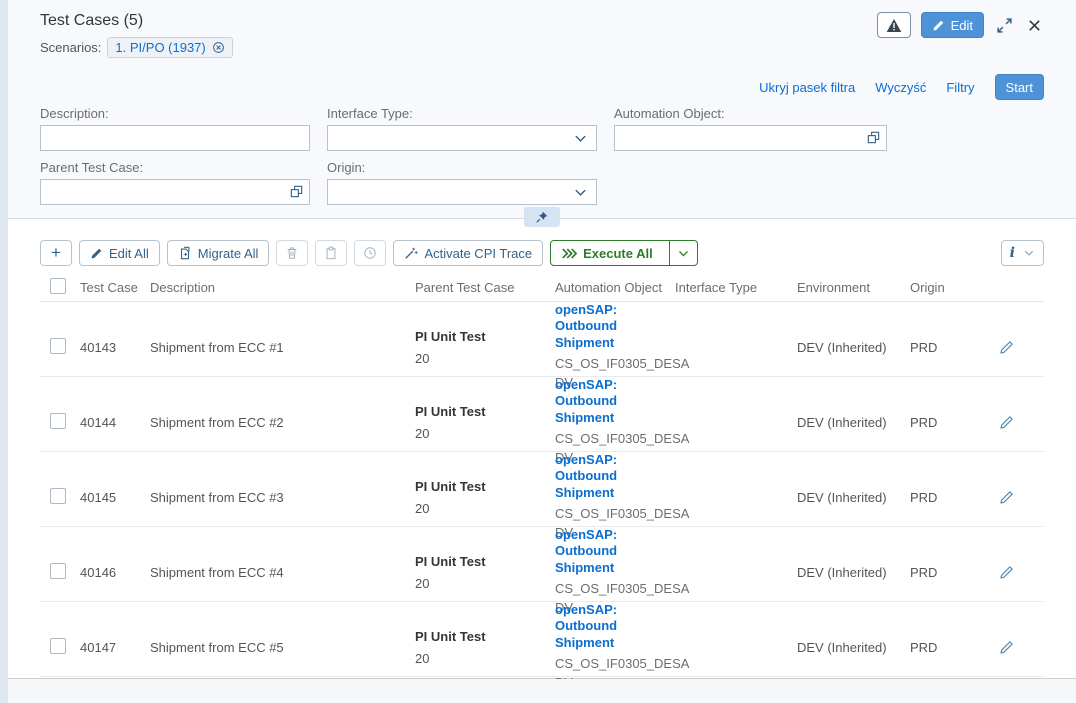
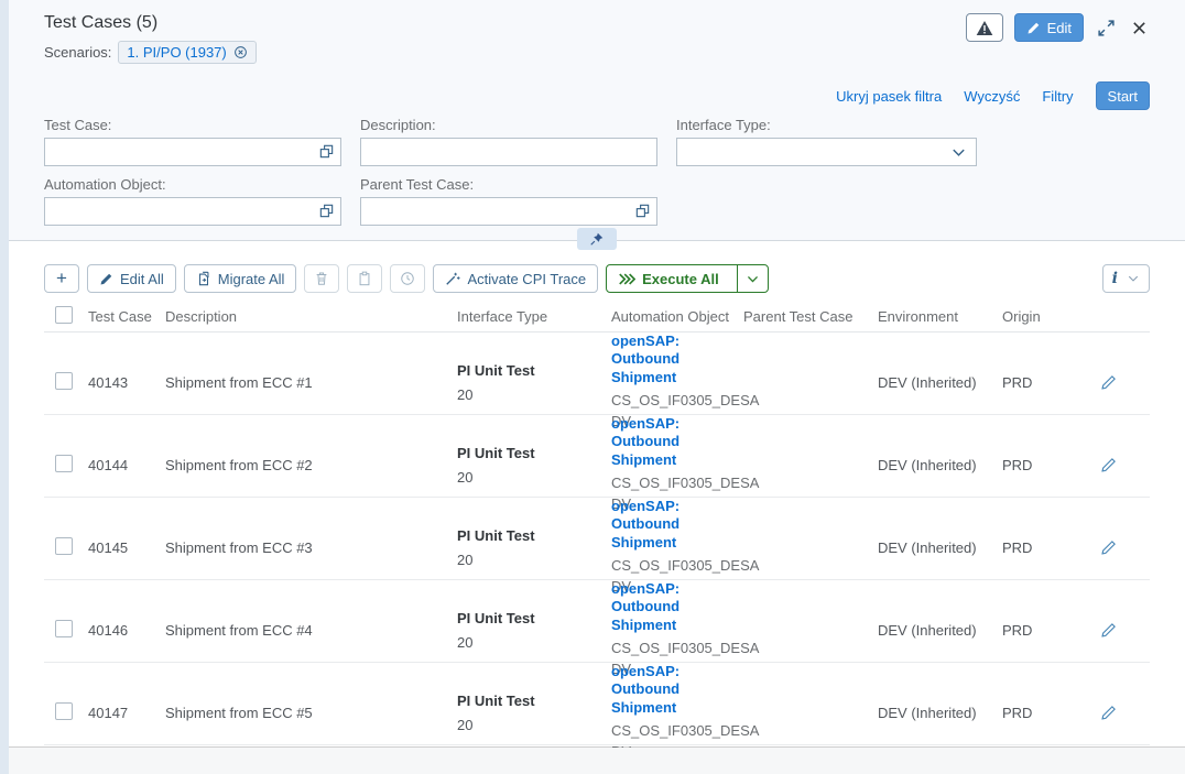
  Test Cases (5)
  Scenarios:
  1. PI/PO (1937)
  Edit
  Ukryj pasek filtra
  Wyczyść
  Filtry
  Start
+ Test Case:
  Description:
  Interface Type:
  Automation Object:
  Parent Test Case:
- Origin:
  +
  Edit All
  Migrate All
  Activate CPI Trace
  Execute All
  i
  Test Case
  Description
- Parent Test Case
+ Interface Type
  Automation Object
- Interface Type
+ Parent Test Case
  Environment
  Origin
  40143
  Shipment from ECC #1
  PI Unit Test
  20
  openSAP: Outbound Shipment
  CS_OS_IF0305_DESA
  DV
  DEV (Inherited)
  PRD
  40144
  Shipment from ECC #2
  PI Unit Test
  20
  openSAP: Outbound Shipment
  CS_OS_IF0305_DESA
  DV
  DEV (Inherited)
  PRD
  40145
  Shipment from ECC #3
  PI Unit Test
  20
  openSAP: Outbound Shipment
  CS_OS_IF0305_DESA
  DV
  DEV (Inherited)
  PRD
  40146
  Shipment from ECC #4
  PI Unit Test
  20
  openSAP: Outbound Shipment
  CS_OS_IF0305_DESA
  DV
  DEV (Inherited)
  PRD
  40147
  Shipment from ECC #5
  PI Unit Test
  20
  openSAP: Outbound Shipment
  CS_OS_IF0305_DESA
  DEV (Inherited)
  PRD
